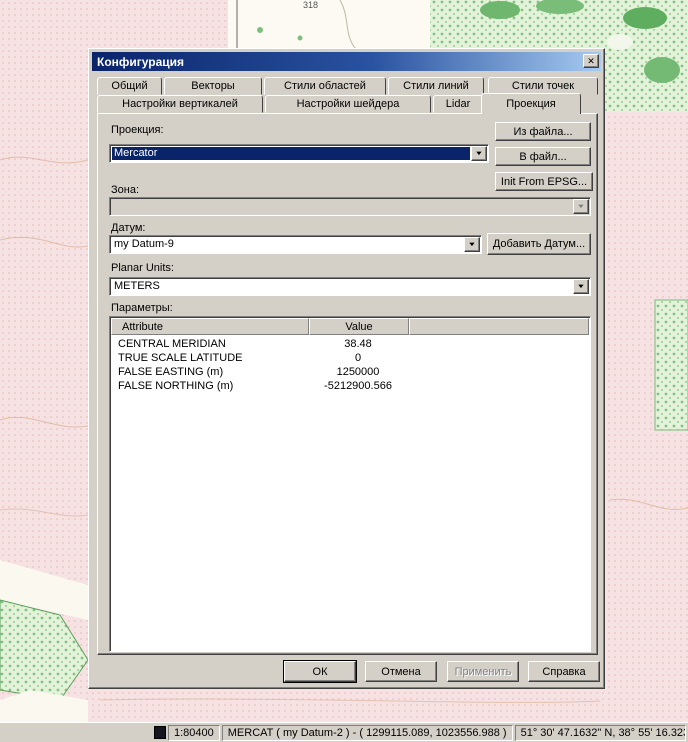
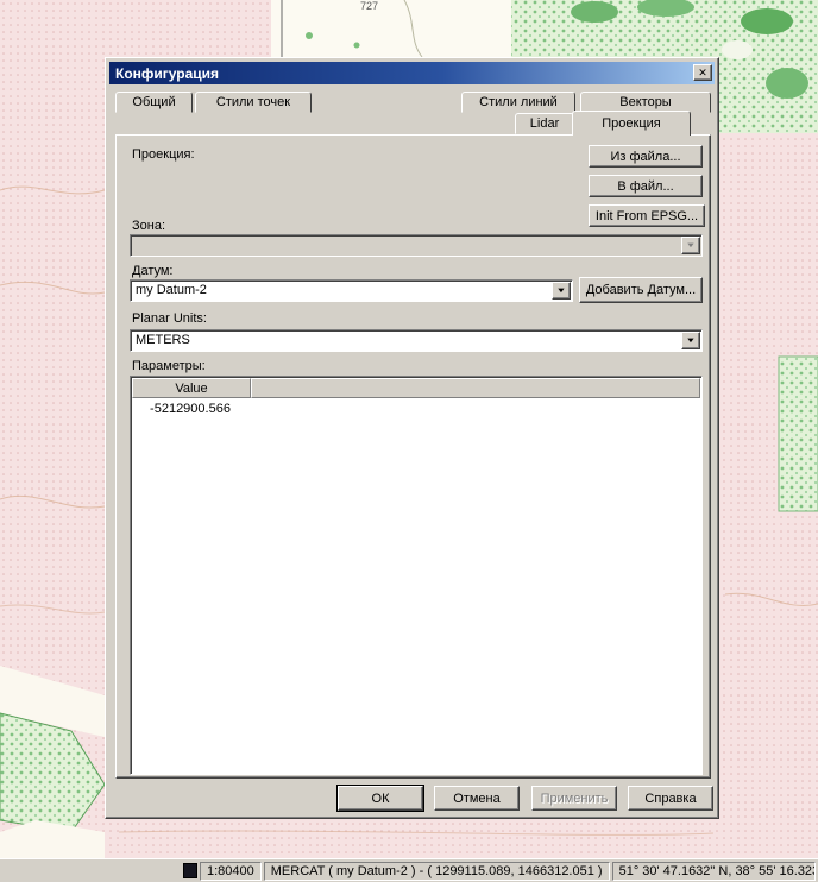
- 318
+ 727
  Конфигурация
  ✕
  Общий
- Векторы
+ Стили точек
- Стили областей
  Стили линий
- Стили точек
+ Векторы
- Настройки вертикалей
- Настройки шейдера
  Lidar
  Проекция
  Проекция:
- Mercator
  Из файла...
  В файл...
  Init From EPSG...
  Зона:
  Датум:
- my Datum-9
+ my Datum-2
  Добавить Датум...
  Planar Units:
  METERS
  Параметры:
- Attribute
  Value
- CENTRAL MERIDIAN
- 38.48
- TRUE SCALE LATITUDE
- 0
- FALSE EASTING (m)
- 1250000
- FALSE NORTHING (m)
  -5212900.566
  ОК
  Отмена
  Применить
  Справка
  1:80400
- MERCAT ( my Datum-2 ) - ( 1299115.089, 1023556.988 )
+ MERCAT ( my Datum-2 ) - ( 1299115.089, 1466312.051 )
  51° 30' 47.1632" N, 38° 55' 16.32
